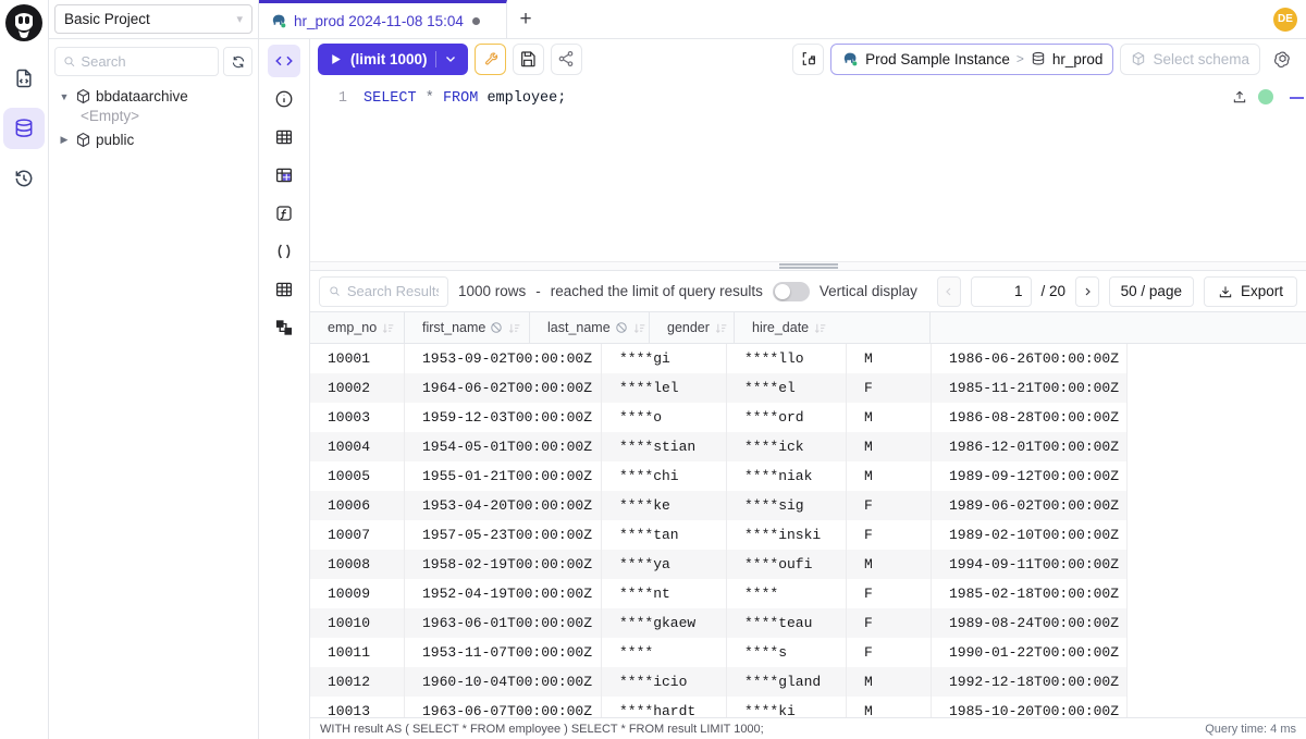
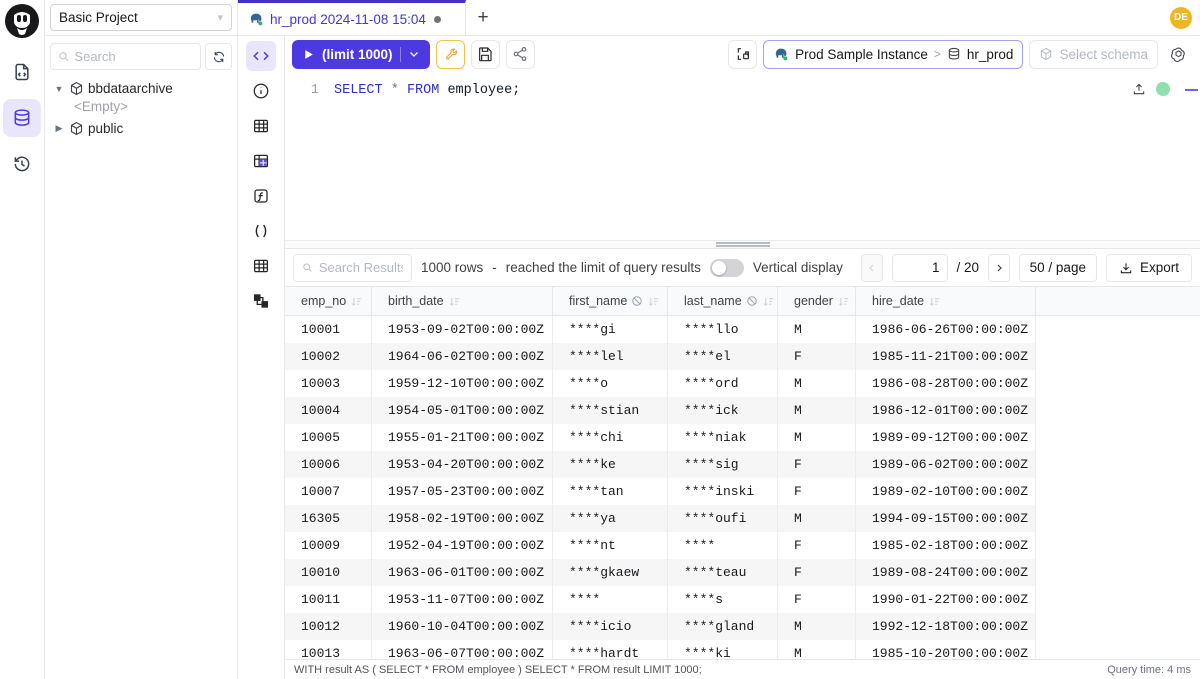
  Basic Project
  ▾
  Search
  ▼
  bbdataarchive
  <Empty>
  ▶
  public
  hr_prod 2024-11-08 15:04
  +
  DE
  (limit 1000)
  Prod Sample Instance
  >
  hr_prod
  Select schema
  1
  SELECT * FROM employee;
  Search Result
  1000 rows
  -
  reached the limit of query results
  Vertical display
  1
  / 20
  50 / page
  Export
  emp_no
+ birth_date
  first_name
  last_name
  gender
  hire_date
  10001
  1953-09-02T00:00:00Z
  ****gi
  ****llo
  M
  1986-06-26T00:00:00Z
  10002
  1964-06-02T00:00:00Z
  ****lel
  ****el
  F
  1985-11-21T00:00:00Z
  10003
- 1959-12-03T00:00:00Z
+ 1959-12-10T00:00:00Z
  ****o
  ****ord
  M
  1986-08-28T00:00:00Z
  10004
  1954-05-01T00:00:00Z
  ****stian
  ****ick
  M
  1986-12-01T00:00:00Z
  10005
  1955-01-21T00:00:00Z
  ****chi
  ****niak
  M
  1989-09-12T00:00:00Z
  10006
  1953-04-20T00:00:00Z
  ****ke
  ****sig
  F
  1989-06-02T00:00:00Z
  10007
  1957-05-23T00:00:00Z
  ****tan
  ****inski
  F
  1989-02-10T00:00:00Z
- 10008
+ 16305
  1958-02-19T00:00:00Z
  ****ya
  ****oufi
  M
- 1994-09-11T00:00:00Z
+ 1994-09-15T00:00:00Z
  10009
  1952-04-19T00:00:00Z
  ****nt
  ****
  F
  1985-02-18T00:00:00Z
  10010
  1963-06-01T00:00:00Z
  ****gkaew
  ****teau
  F
  1989-08-24T00:00:00Z
  10011
  1953-11-07T00:00:00Z
  ****
  ****s
  F
  1990-01-22T00:00:00Z
  10012
  1960-10-04T00:00:00Z
  ****icio
  ****gland
  M
  1992-12-18T00:00:00Z
  10013
  1963-06-07T00:00:00Z
  ****hardt
  ****ki
  M
  1985-10-20T00:00:00Z
  WITH result AS ( SELECT * FROM employee ) SELECT * FROM result LIMIT 1000;
  Query time: 4 ms
